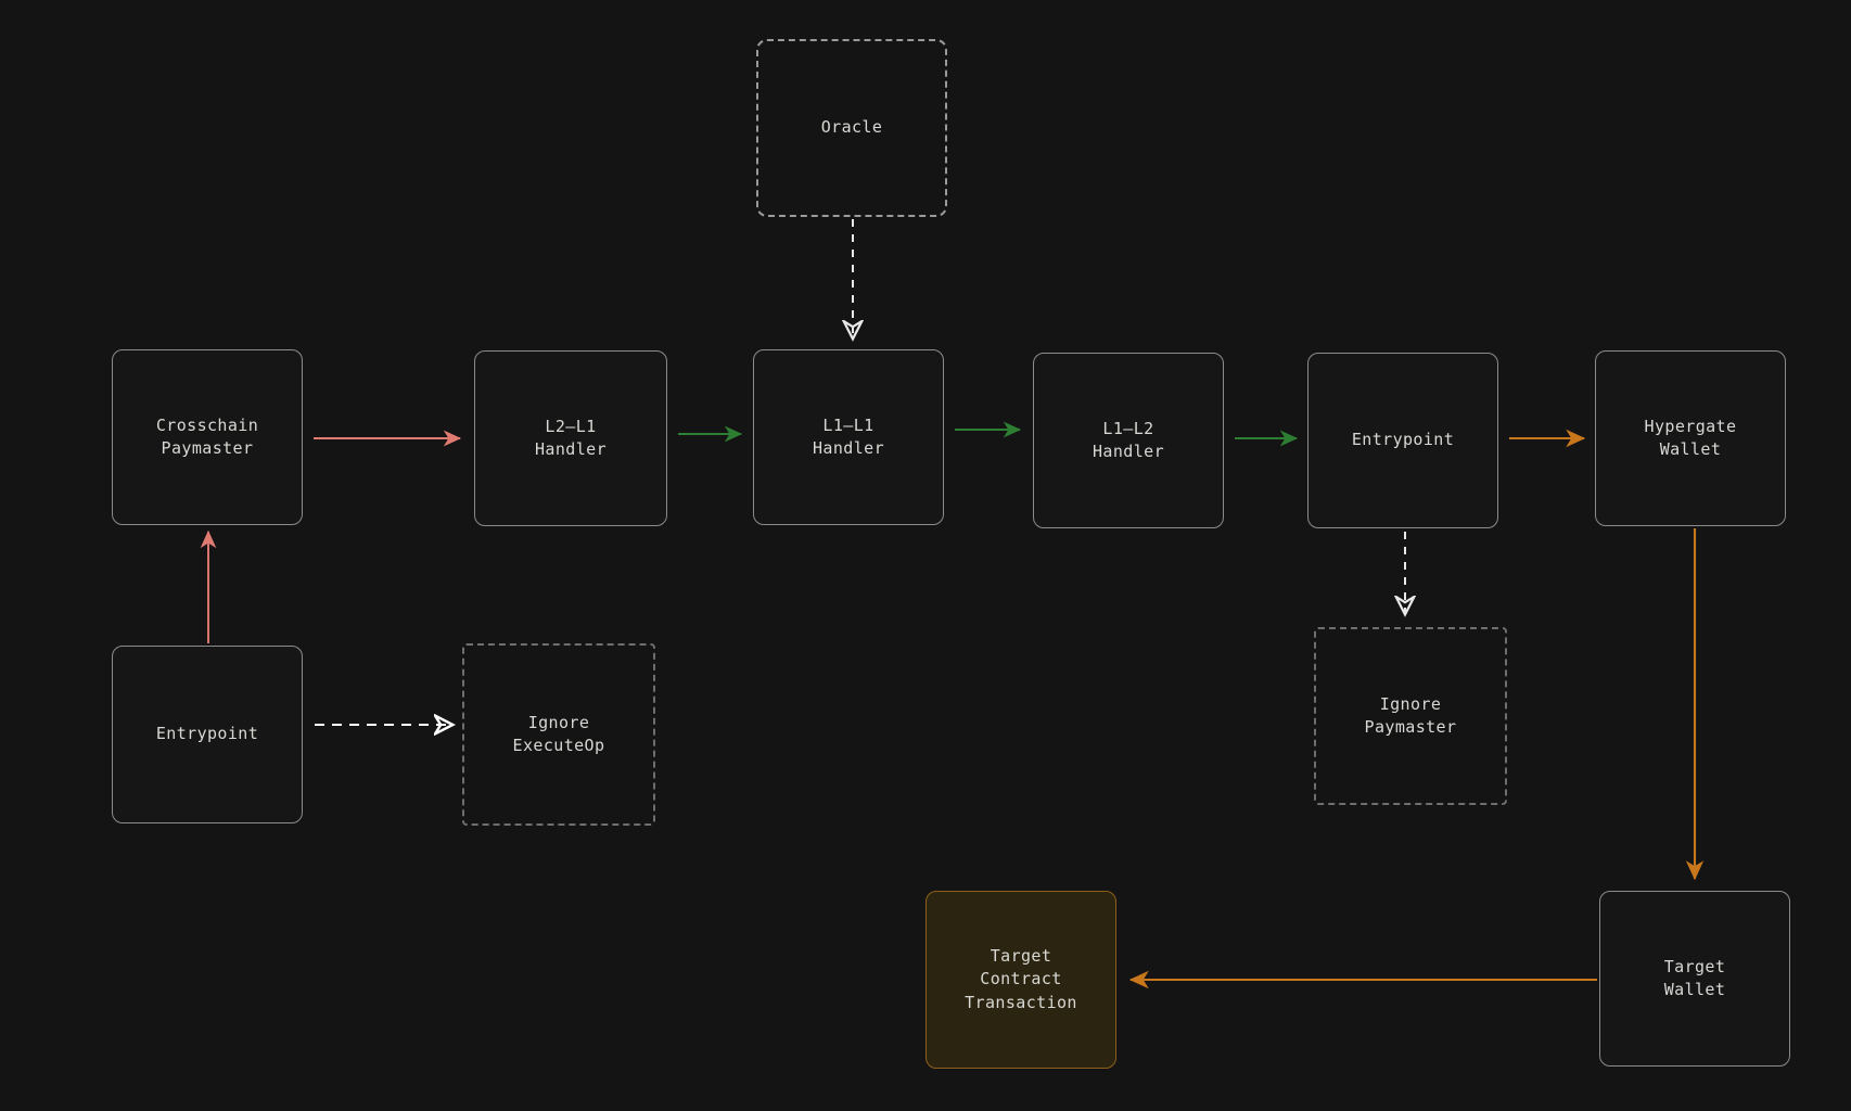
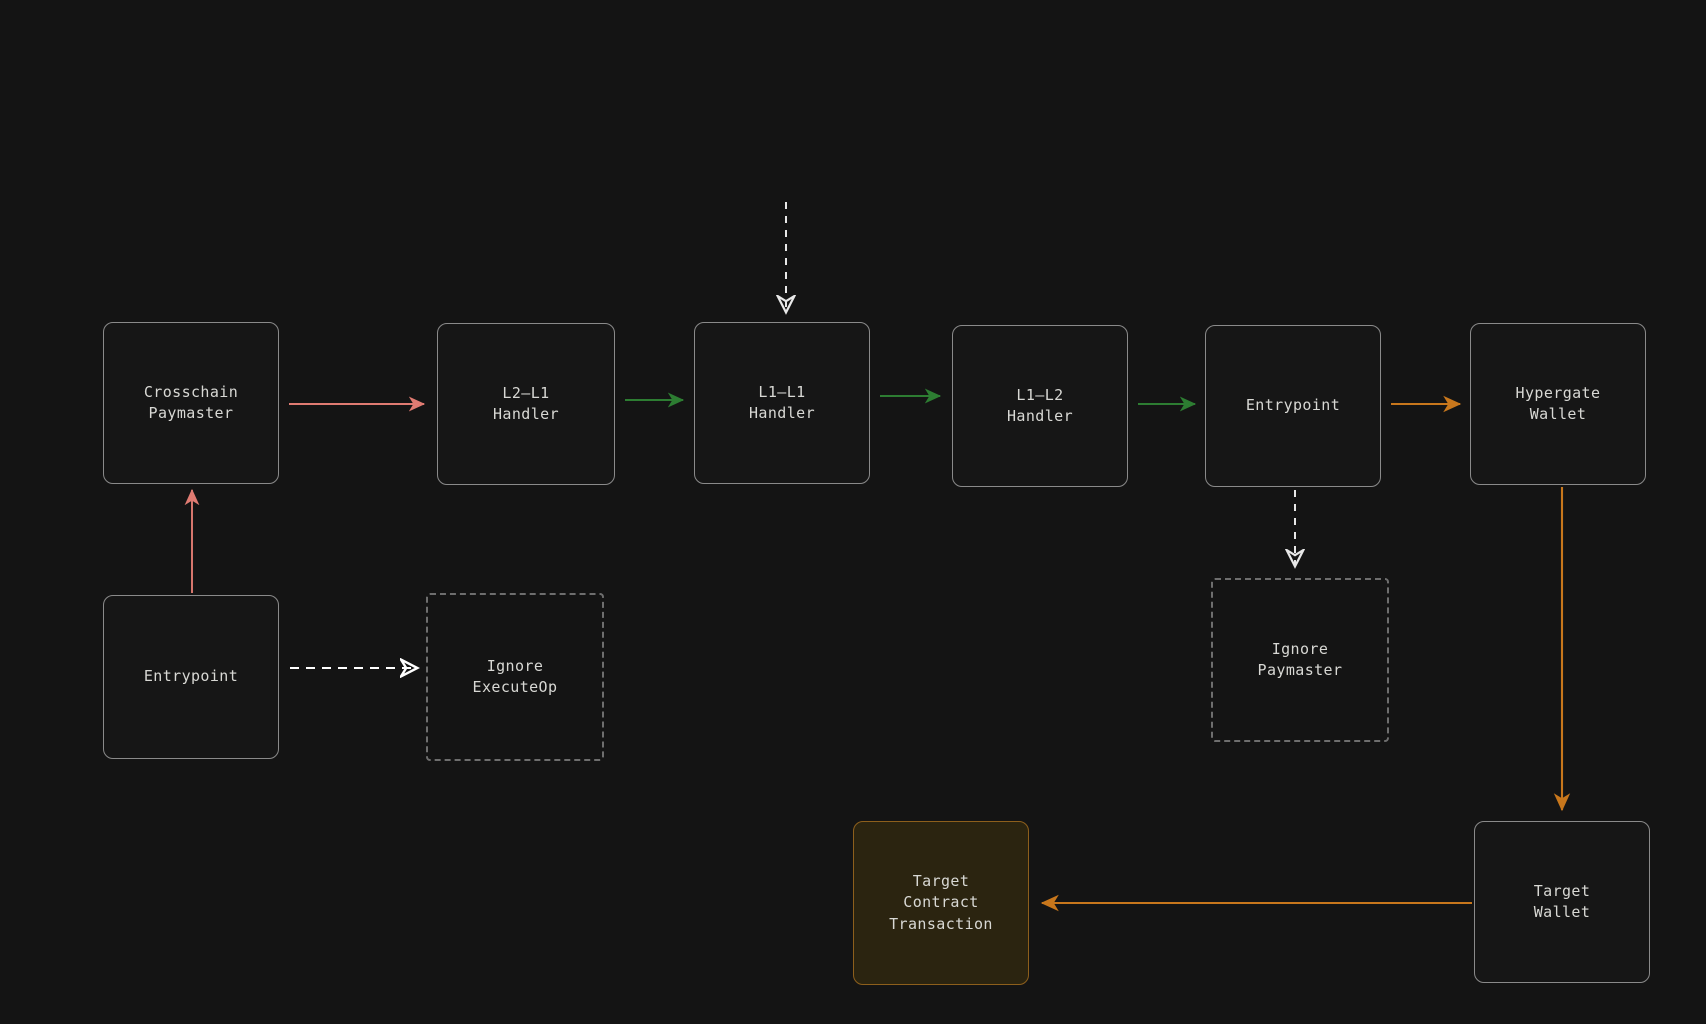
- Oracle
  Crosschain
  Paymaster
  L2–L1
  Handler
  L1–L1
  Handler
  L1–L2
  Handler
  Entrypoint
  Hypergate
  Wallet
  Entrypoint
  Ignore
  ExecuteOp
  Ignore
  Paymaster
  Target
  Contract
  Transaction
  Target
  Wallet
